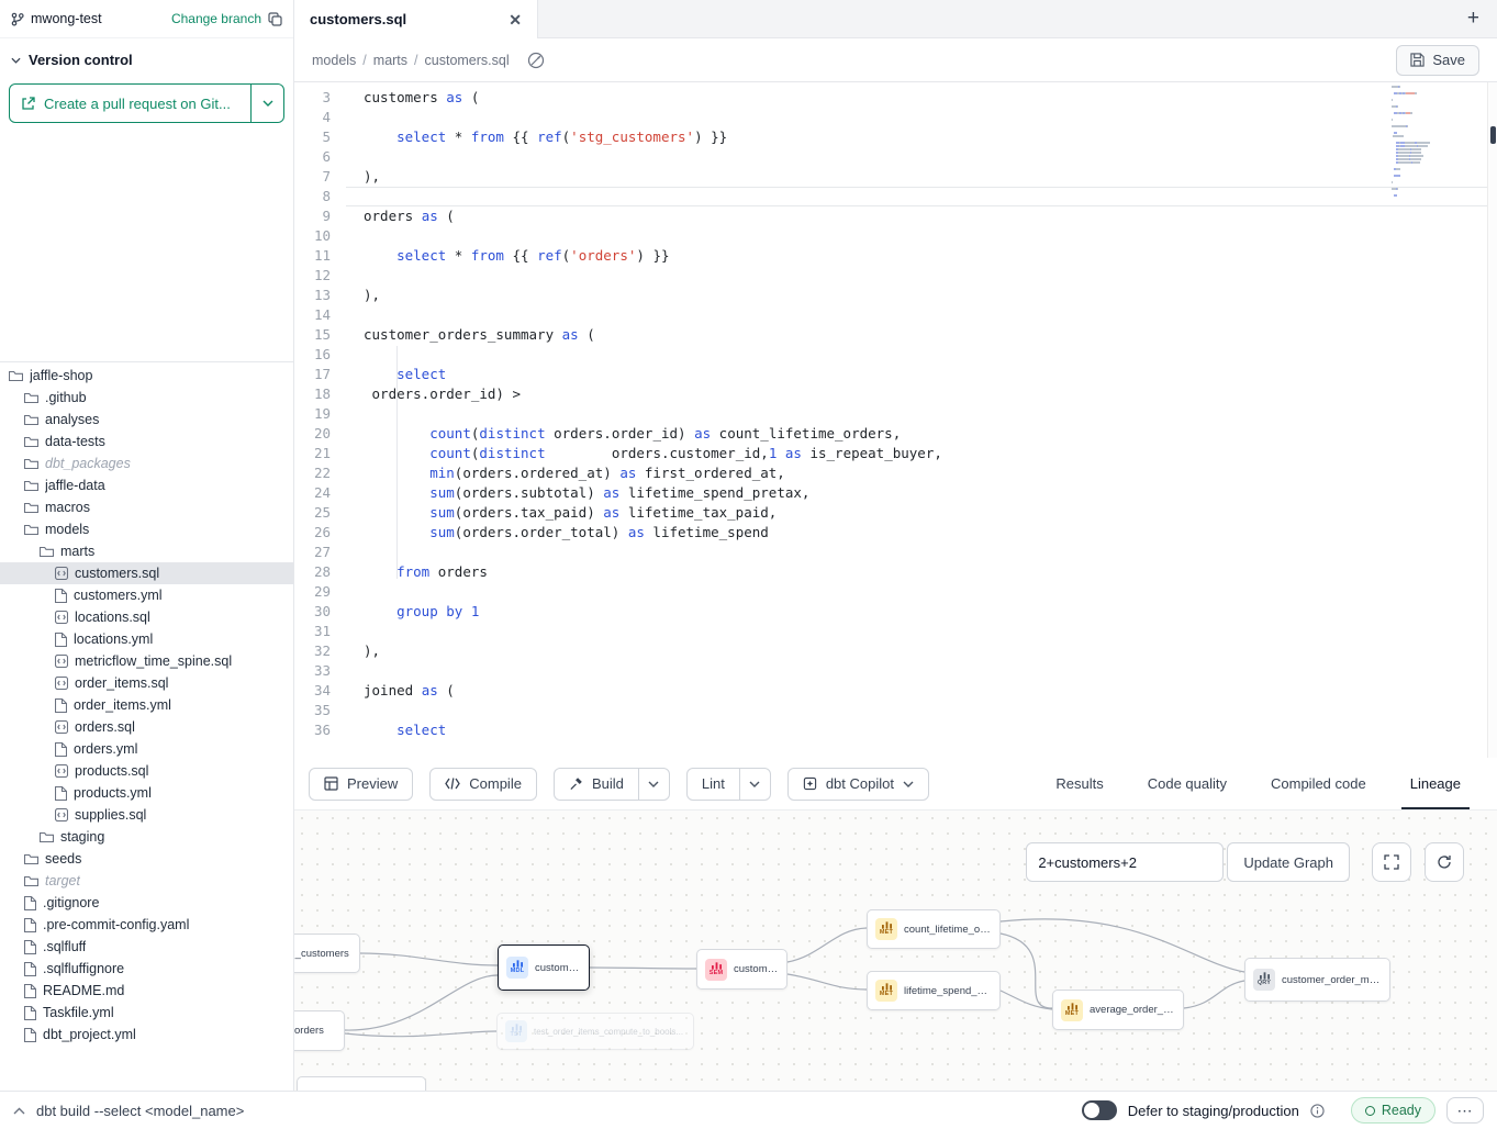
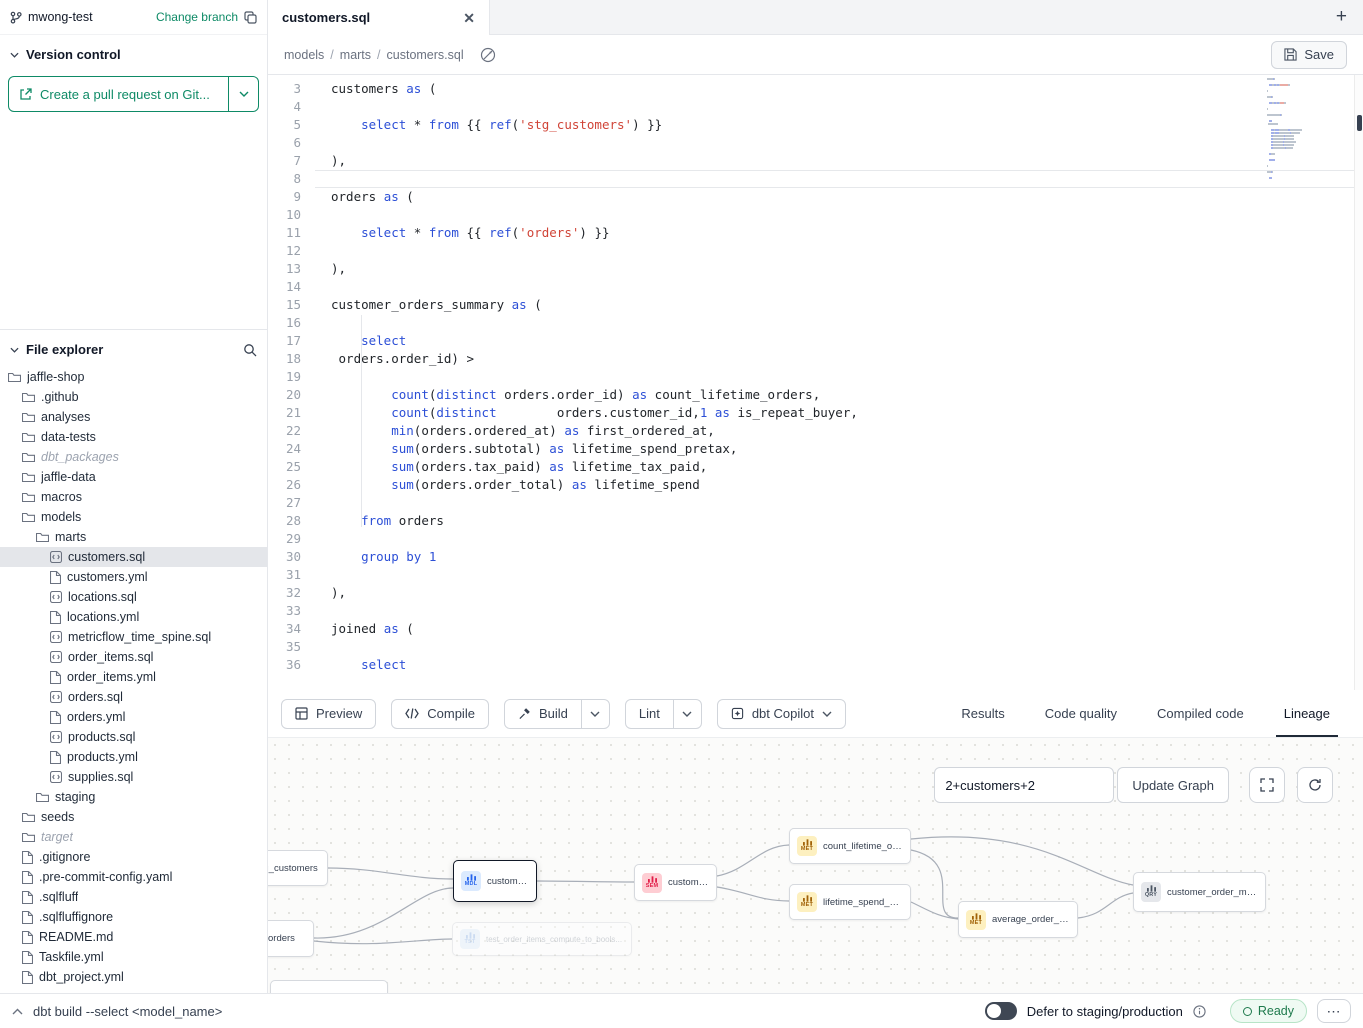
  mwong-test
  Change branch
  Version control
  Create a pull request on Git...
+ File explorer
  jaffle-shop
  .github
  analyses
  data-tests
  dbt_packages
  jaffle-data
  macros
  models
  marts
  customers.sql
  customers.yml
  locations.sql
  locations.yml
  metricflow_time_spine.sql
  order_items.sql
  order_items.yml
  orders.sql
  orders.yml
  products.sql
  products.yml
  supplies.sql
  staging
  seeds
  target
  .gitignore
  .pre-commit-config.yaml
  .sqlfluff
  .sqlfluffignore
  README.md
  Taskfile.yml
  dbt_project.yml
  customers.sql
  ✕
  +
  models
  /
  marts
  /
  customers.sql
  Save
  3
  customers as (
  4
  5
  select * from {{ ref('stg_customers') }}
  6
  7
  ),
  8
  9
  orders as (
  10
  11
  select * from {{ ref('orders') }}
  12
  13
  ),
  14
  15
  customer_orders_summary as (
  16
  17
  select
  18
  orders.order_id) >
  19
  20
  count(distinct orders.order_id) as count_lifetime_orders,
  21
  count(distinct orders.customer_id,1 as is_repeat_buyer,
  22
  min(orders.ordered_at) as first_ordered_at,
  24
  sum(orders.subtotal) as lifetime_spend_pretax,
  25
  sum(orders.tax_paid) as lifetime_tax_paid,
  26
  sum(orders.order_total) as lifetime_spend
  27
  28
  from orders
  29
  30
  group by 1
  31
  32
  ),
  33
  34
  joined as (
  35
  36
  select
  Preview
  Compile
  Build
  Lint
  dbt Copilot
  Results
  Code quality
  Compiled code
  Lineage
  _customers
  orders
  customers
  customer
  count_lifetime_ord
  lifetime_spend_pre
  average_order_va
  customer_order_metr
  test_order_items_compute_to_bools...
  2+customers+2
  Update Graph
  dbt build --select <model_name>
  Defer to staging/production
  Ready
  ⋯
